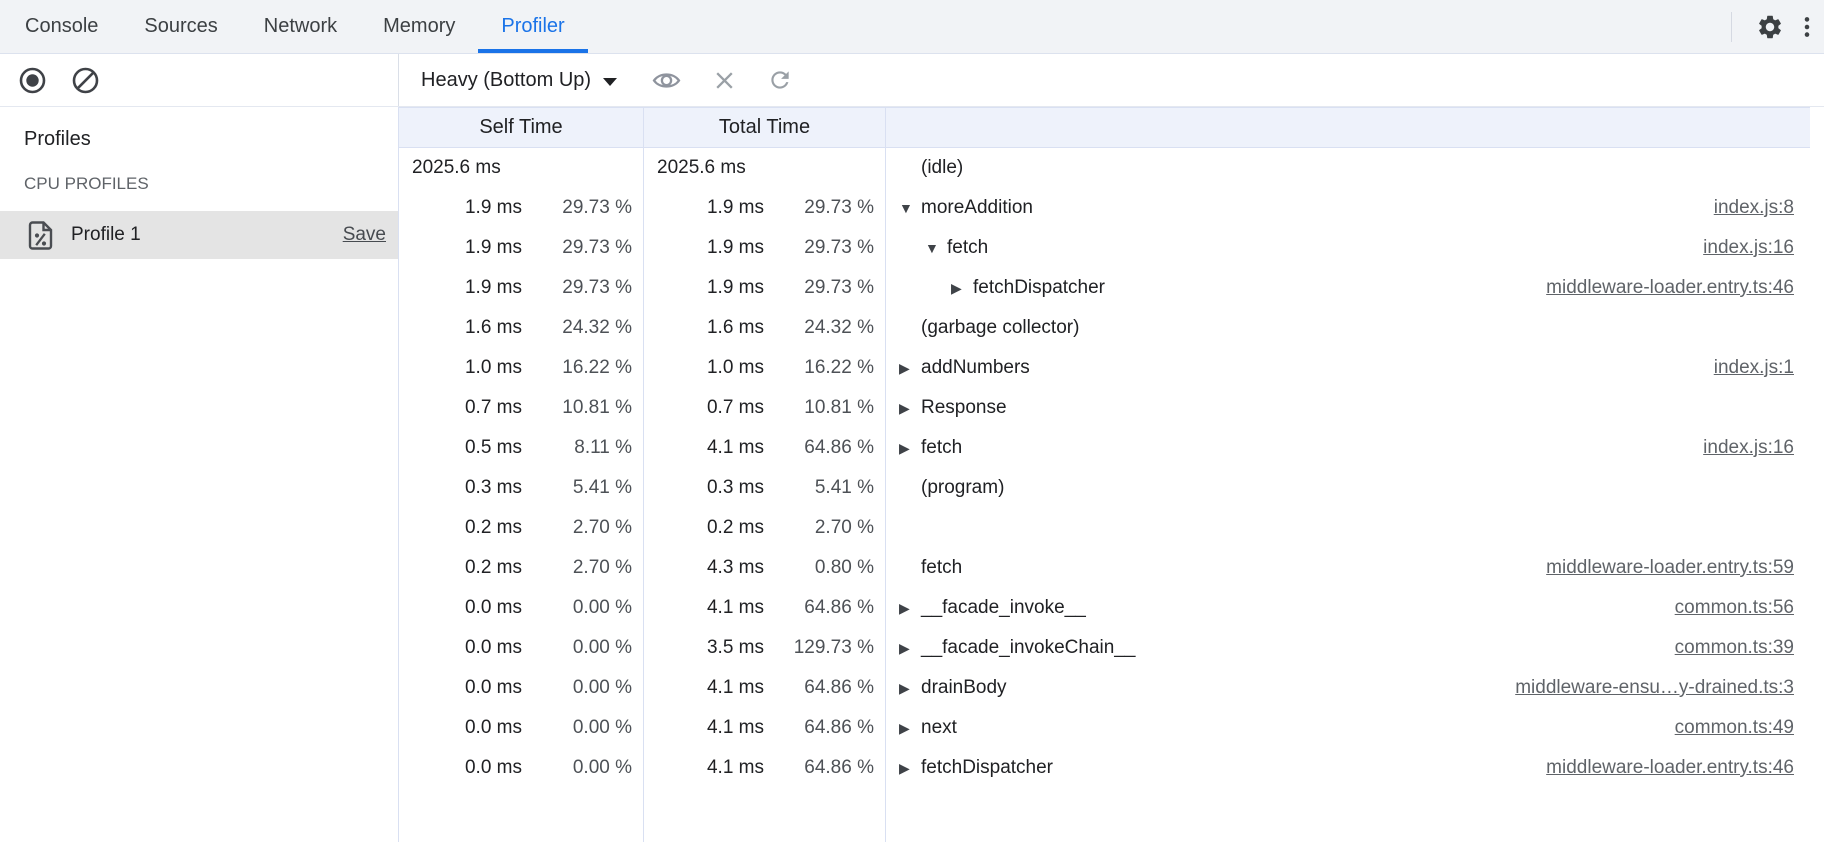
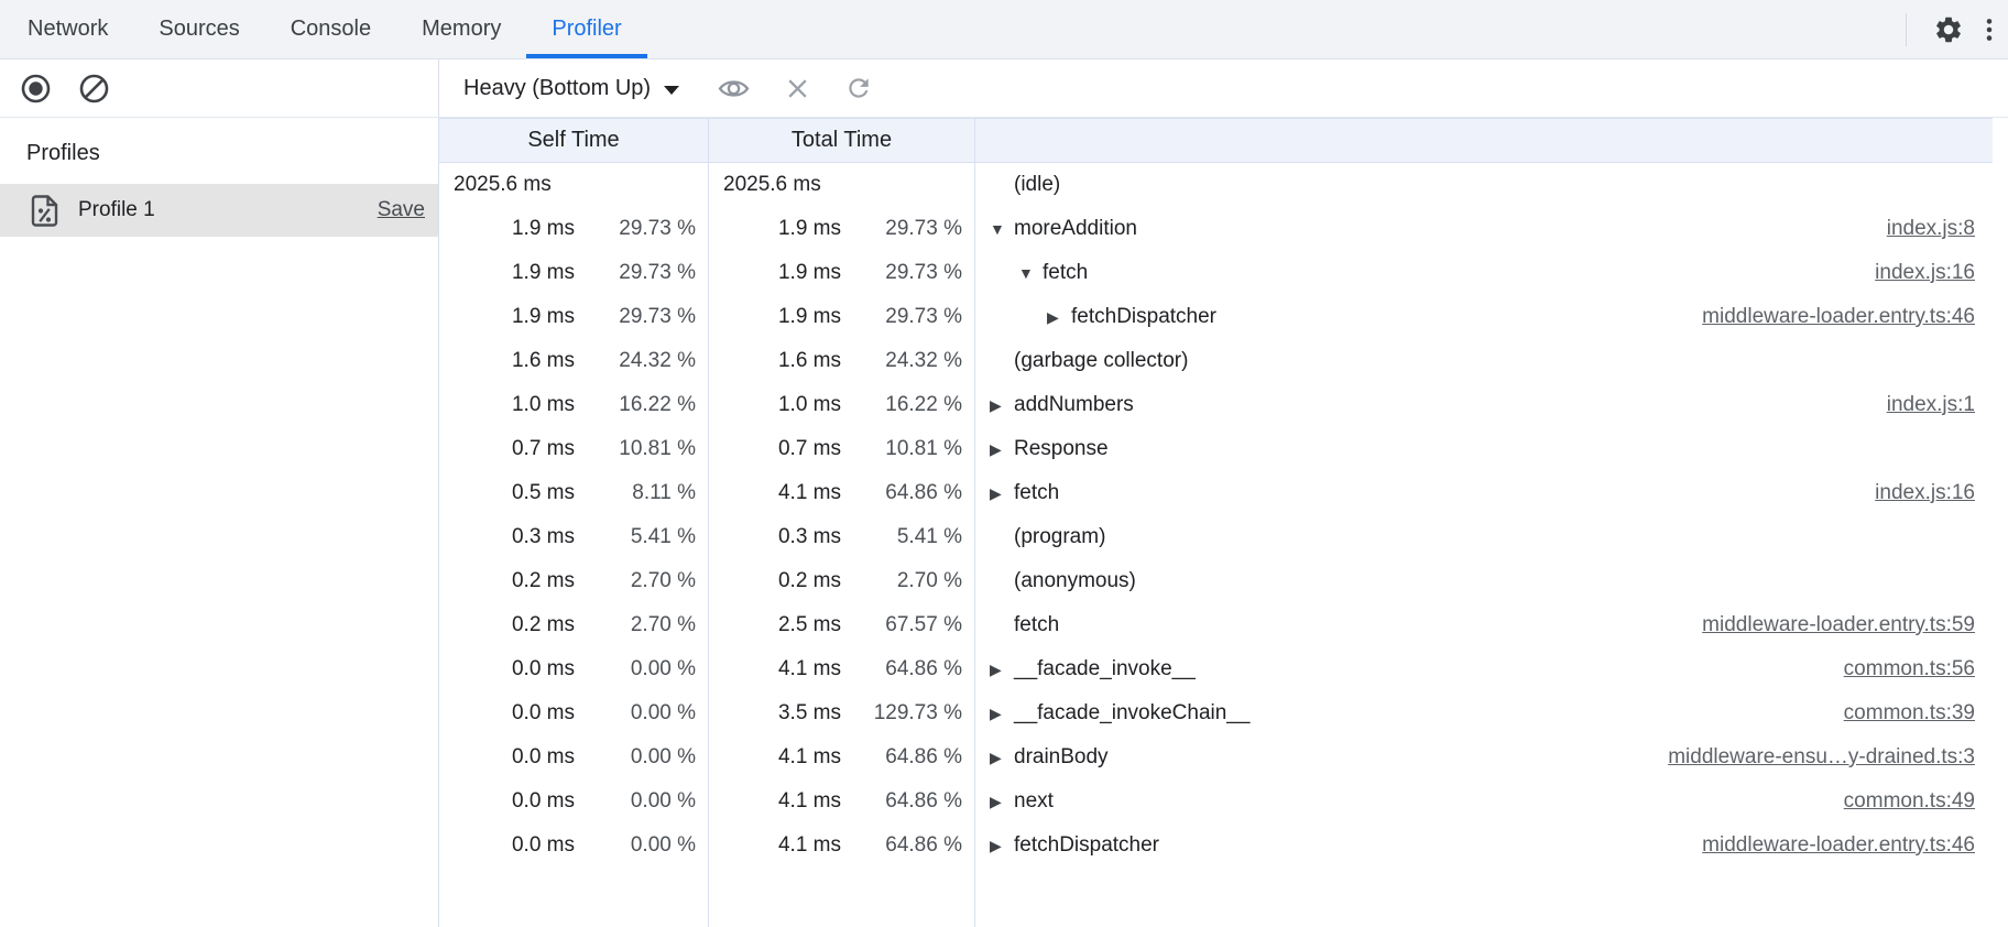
- Console
+ Network
  Sources
- Network
+ Console
  Memory
  Profiler
  Heavy (Bottom Up)
  Profiles
- CPU PROFILES
  Profile 1
  Save
  Self Time
  Total Time
  2025.6 ms
  2025.6 ms
  (idle)
  1.9 ms
  29.73 %
  1.9 ms
  29.73 %
  ▼
  moreAddition
  index.js:8
  1.9 ms
  29.73 %
  1.9 ms
  29.73 %
  ▼
  fetch
  index.js:16
  1.9 ms
  29.73 %
  1.9 ms
  29.73 %
  ▶
  fetchDispatcher
  middleware-loader.entry.ts:46
  1.6 ms
  24.32 %
  1.6 ms
  24.32 %
  (garbage collector)
  1.0 ms
  16.22 %
  1.0 ms
  16.22 %
  ▶
  addNumbers
  index.js:1
  0.7 ms
  10.81 %
  0.7 ms
  10.81 %
  ▶
  Response
  0.5 ms
  8.11 %
  4.1 ms
  64.86 %
  ▶
  fetch
  index.js:16
  0.3 ms
  5.41 %
  0.3 ms
  5.41 %
  (program)
  0.2 ms
  2.70 %
  0.2 ms
  2.70 %
+ (anonymous)
  0.2 ms
  2.70 %
- 4.3 ms
+ 2.5 ms
- 0.80 %
+ 67.57 %
  fetch
  middleware-loader.entry.ts:59
  0.0 ms
  0.00 %
  4.1 ms
  64.86 %
  ▶
  __facade_invoke__
  common.ts:56
  0.0 ms
  0.00 %
  3.5 ms
  129.73 %
  ▶
  __facade_invokeChain__
  common.ts:39
  0.0 ms
  0.00 %
  4.1 ms
  64.86 %
  ▶
  drainBody
  middleware-ensu…y-drained.ts:3
  0.0 ms
  0.00 %
  4.1 ms
  64.86 %
  ▶
  next
  common.ts:49
  0.0 ms
  0.00 %
  4.1 ms
  64.86 %
  ▶
  fetchDispatcher
  middleware-loader.entry.ts:46
